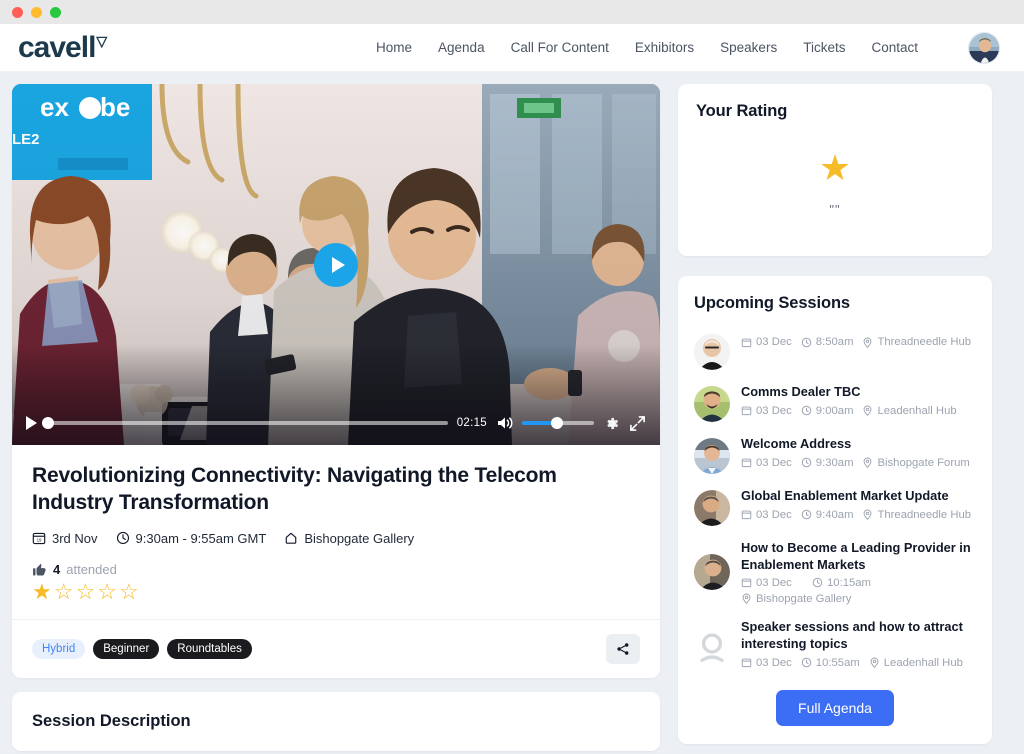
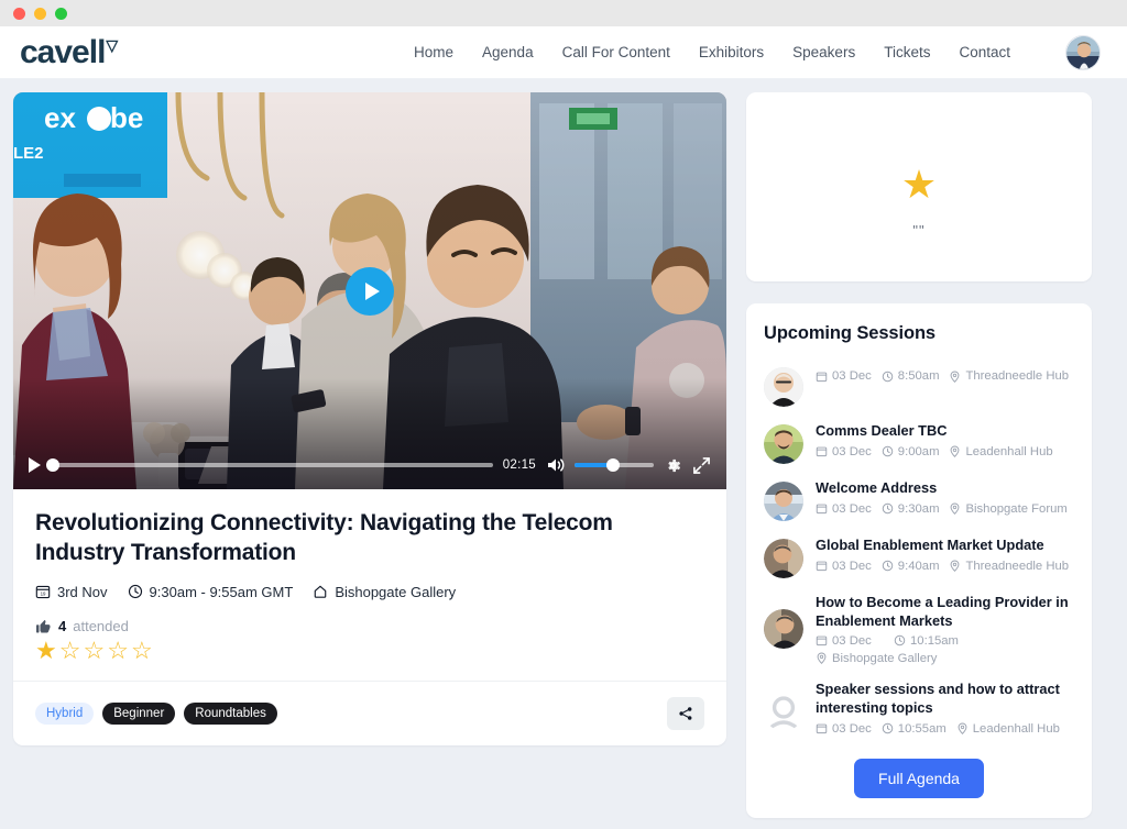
  cavell
  ▽
  Home
  Agenda
  Call For Content
  Exhibitors
  Speakers
  Tickets
  Contact
  02:15
  Revolutionizing Connectivity: Navigating the Telecom Industry Transformation
  3rd Nov
  9:30am - 9:55am GMT
  Bishopgate Gallery
  4
  attended
  ★
  ☆
  ☆
  ☆
  ☆
  Hybrid
  Beginner
  Roundtables
- Session Description
- Your Rating
  ★
  ""
  Upcoming Sessions
  03 Dec
  8:50am
  Threadneedle Hub
  Comms Dealer TBC
  03 Dec
  9:00am
  Leadenhall Hub
  Welcome Address
  03 Dec
  9:30am
  Bishopgate Forum
  Global Enablement Market Update
  03 Dec
  9:40am
  Threadneedle Hub
  How to Become a Leading Provider in Enablement Markets
  03 Dec
  10:15am
  Bishopgate Gallery
  Speaker sessions and how to attract interesting topics
  03 Dec
  10:55am
  Leadenhall Hub
  Full Agenda
